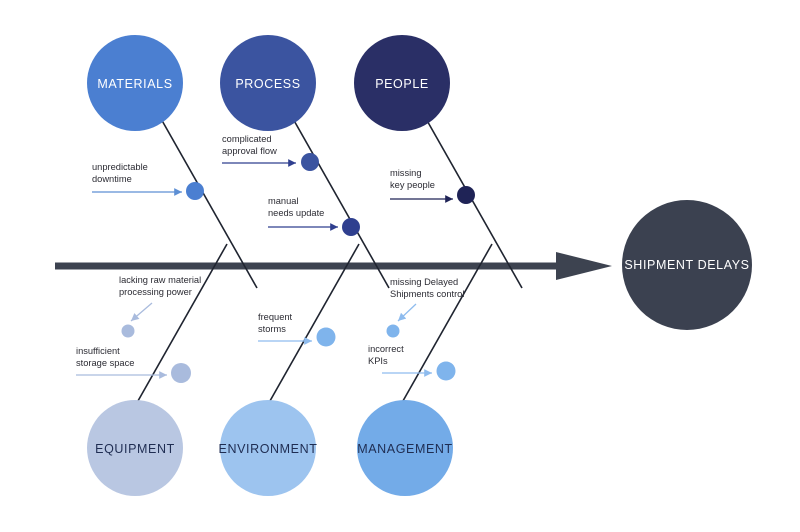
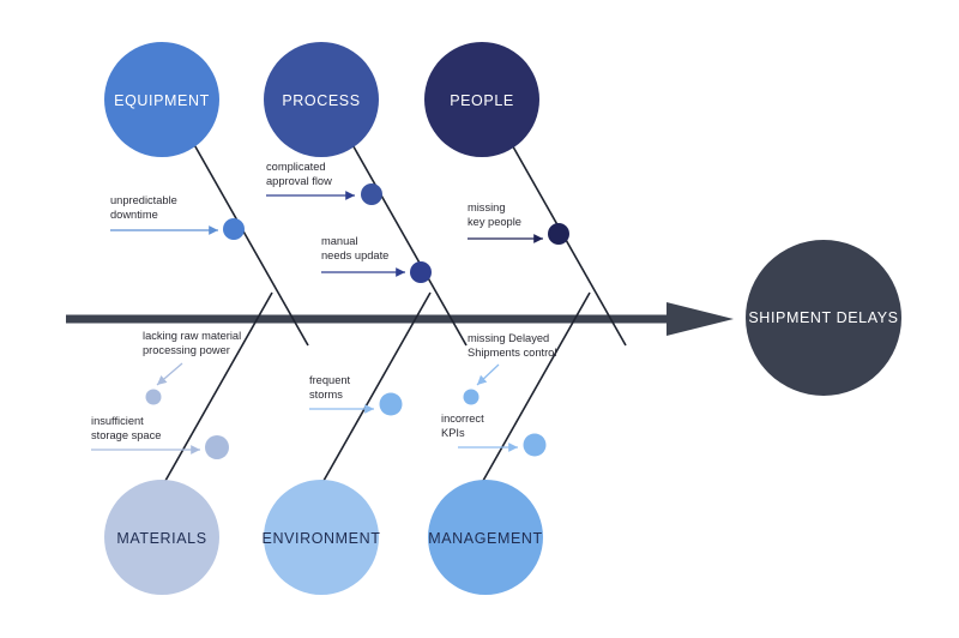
  SHIPMENT DELAYS
- MATERIALS
+ EQUIPMENT
  PROCESS
  PEOPLE
- EQUIPMENT
+ MATERIALS
  ENVIRONMENT
  MANAGEMENT
  unpredictable
  downtime
  complicated
  approval flow
  manual
  needs update
  missing
  key people
  lacking raw material
  processing power
  insufficient
  storage space
  frequent
  storms
  missing Delayed
  Shipments control
  incorrect
  KPIs
